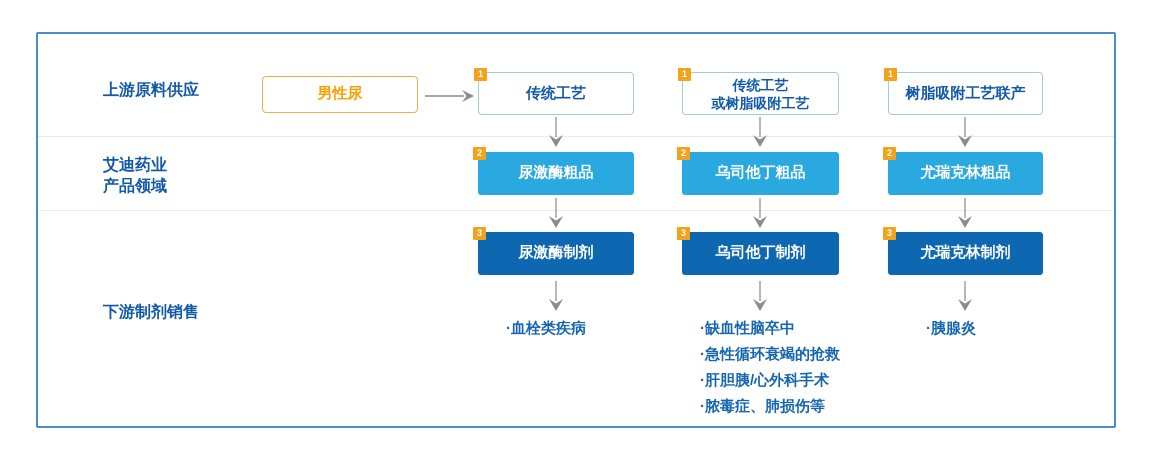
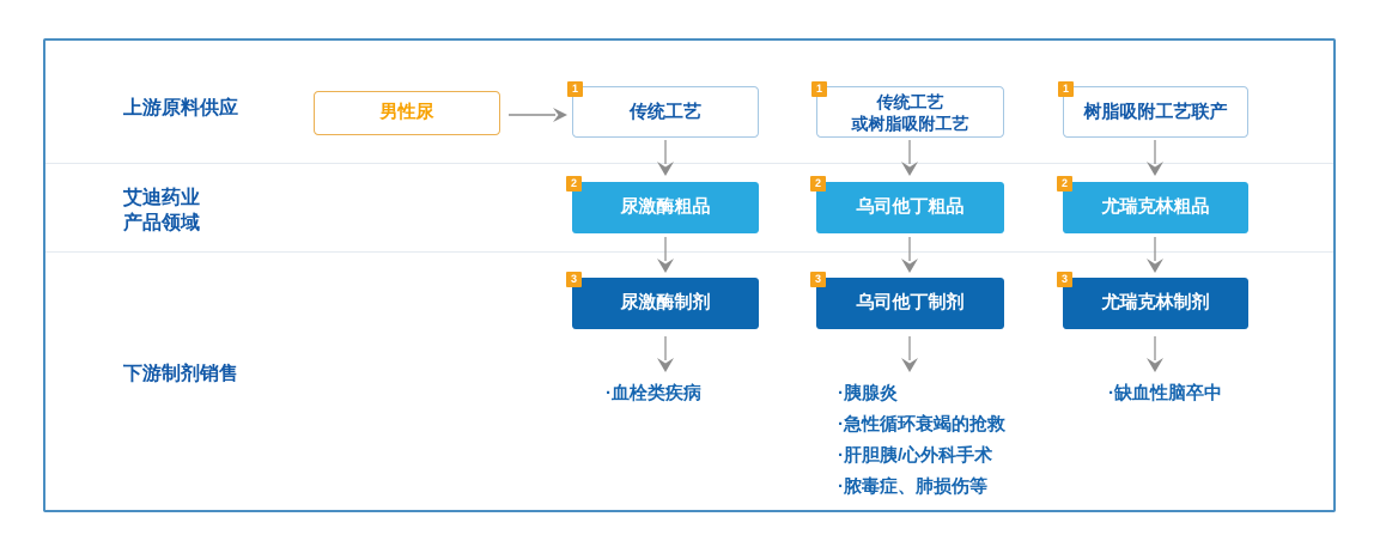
  上游原料供应
  艾迪药业
  产品领域
  下游制剂销售
  男性尿
  1
  传统工艺
  2
  尿激酶粗品
  3
  尿激酶制剂
  ·血栓类疾病
  1
  传统工艺
  或树脂吸附工艺
  2
  乌司他丁粗品
  3
  乌司他丁制剂
- ·缺血性脑卒中
+ ·胰腺炎
  ·急性循环衰竭的抢救
  ·肝胆胰/心外科手术
  ·脓毒症、肺损伤等
  1
  树脂吸附工艺联产
  2
  尤瑞克林粗品
  3
  尤瑞克林制剂
- ·胰腺炎
+ ·缺血性脑卒中
